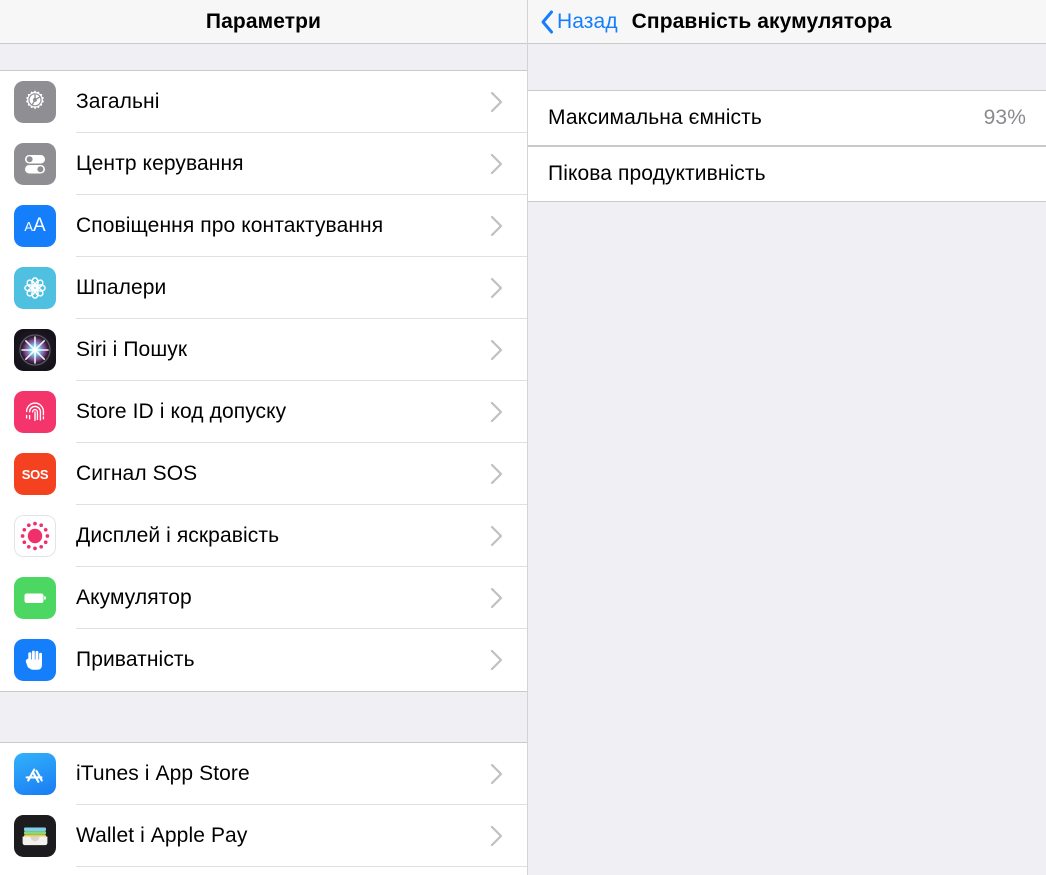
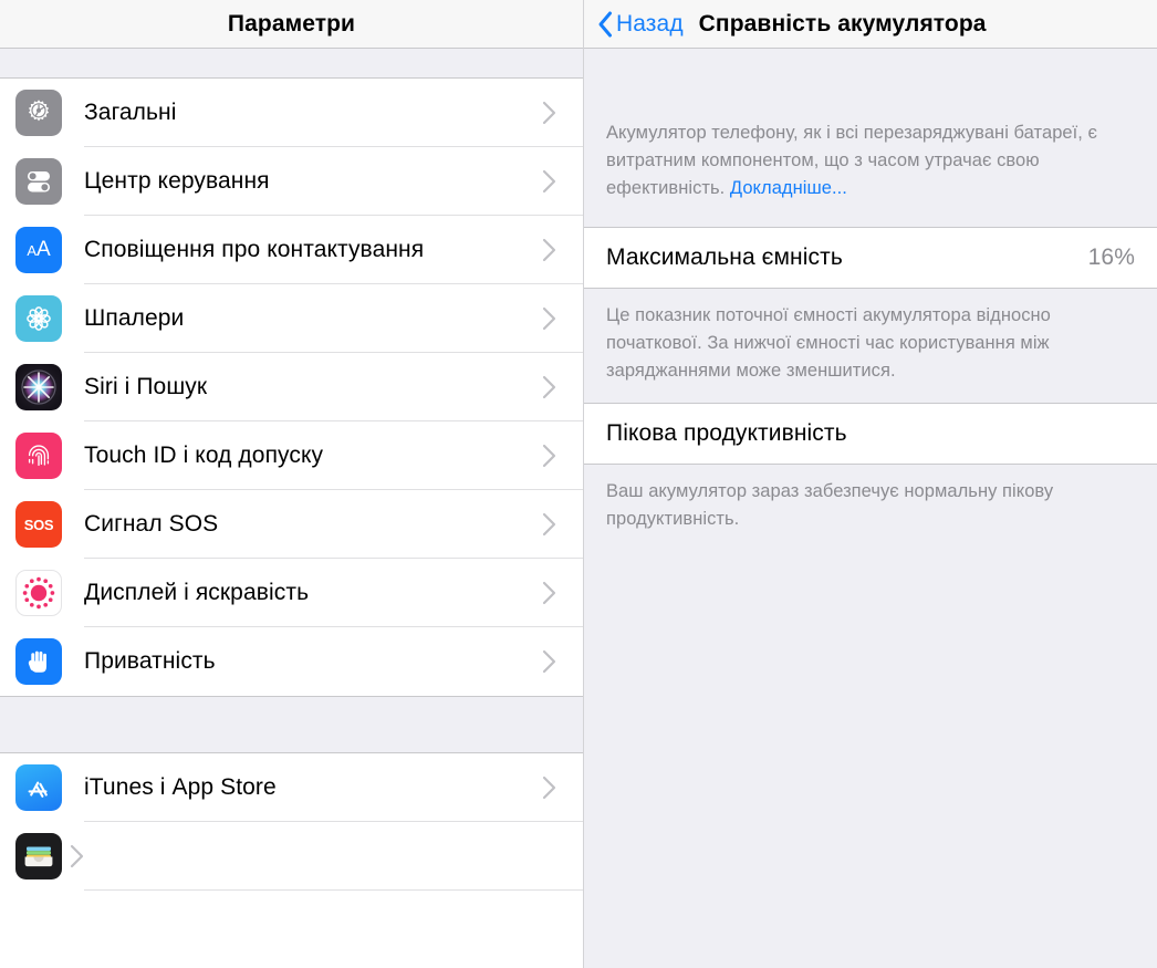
  Параметри
  Загальні
  Центр керування
  AA
  Сповіщення про контактування
  Шпалери
  Siri і Пошук
- Store ID і код допуску
+ Touch ID і код допуску
  SOS
  Сигнал SOS
  Дисплей і яскравість
- Акумулятор
  Приватність
  iTunes і App Store
- Wallet і Apple Pay
  Назад
  Справність акумулятора
+ Акумулятор телефону, як і всі перезаряджувані батареї, є витратним компонентом, що з часом утрачає свою ефективність. Докладніше...
  Максимальна ємність
- 93%
+ 16%
+ Це показник поточної ємності акумулятора відносно початкової. За нижчої ємності час користування між заряджаннями може зменшитися.
  Пікова продуктивність
+ Ваш акумулятор зараз забезпечує нормальну пікову продуктивність.
